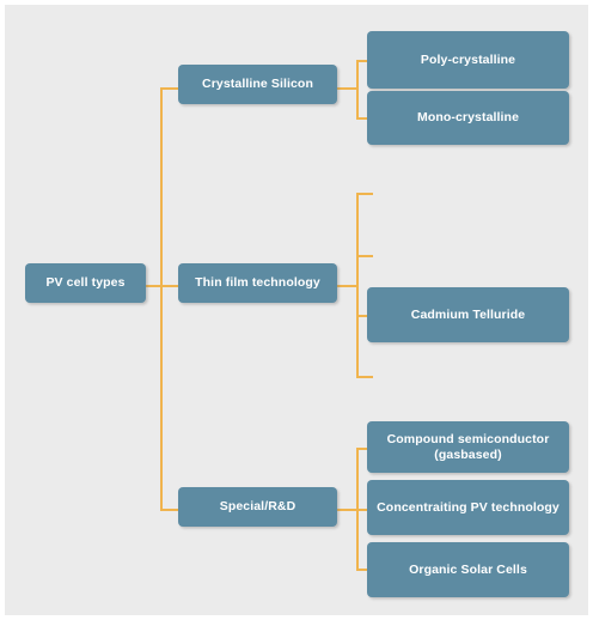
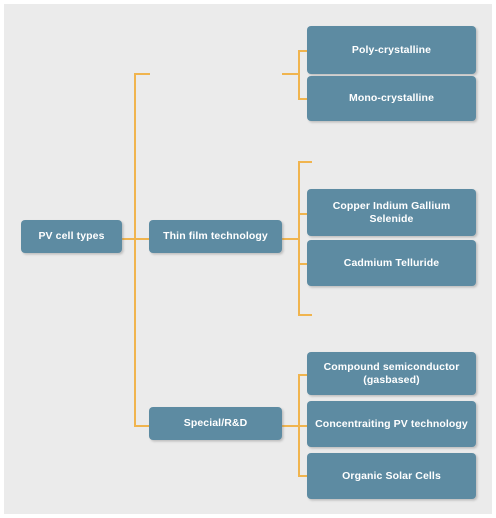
  PV cell types
- Crystalline Silicon
  Thin film technology
  Special/R&D
  Poly-crystalline
  Mono-crystalline
+ Copper Indium Gallium Selenide
  Cadmium Telluride
  Compound semiconductor (gasbased)
  Concentraiting PV technology
  Organic Solar Cells
